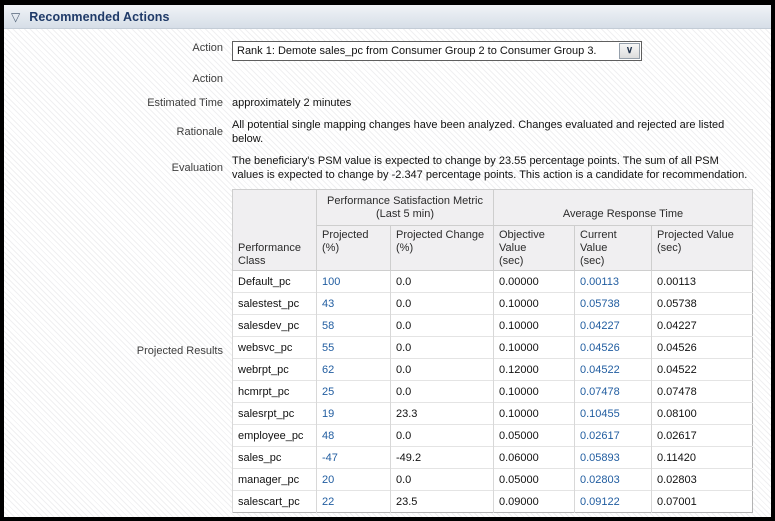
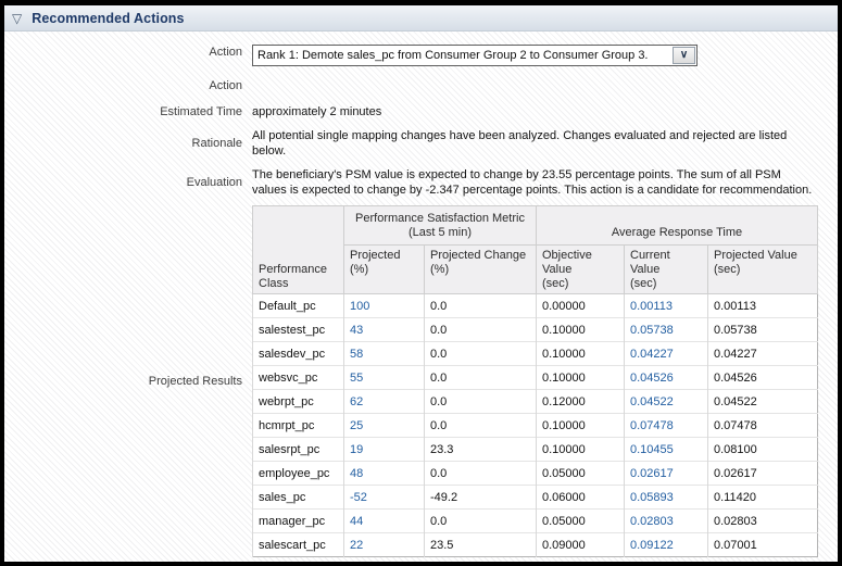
  ▽
  Recommended Actions
  Action
  Rank 1: Demote sales_pc from Consumer Group 2 to Consumer Group 3.
  ∨
  Action
  Estimated Time
  approximately 2 minutes
  Rationale
  All potential single mapping changes have been analyzed. Changes evaluated and rejected are listed below.
  Evaluation
  The beneficiary's PSM value is expected to change by 23.55 percentage points. The sum of all PSM values is expected to change by -2.347 percentage points. This action is a candidate for recommendation.
  Projected Results
  PerformanceClass	Performance Satisfaction Metric(Last 5 min)	Average Response Time
  Projected(%)	Projected Change(%)	Objective Value(sec)	Current Value(sec)	Projected Value(sec)
  Default_pc	100	0.0	0.00000	0.00113	0.00113
  salestest_pc	43	0.0	0.10000	0.05738	0.05738
  salesdev_pc	58	0.0	0.10000	0.04227	0.04227
  websvc_pc	55	0.0	0.10000	0.04526	0.04526
  webrpt_pc	62	0.0	0.12000	0.04522	0.04522
  hcmrpt_pc	25	0.0	0.10000	0.07478	0.07478
  salesrpt_pc	19	23.3	0.10000	0.10455	0.08100
  employee_pc	48	0.0	0.05000	0.02617	0.02617
- sales_pc	-47	-49.2	0.06000	0.05893	0.11420
+ sales_pc	-52	-49.2	0.06000	0.05893	0.11420
- manager_pc	20	0.0	0.05000	0.02803	0.02803
+ manager_pc	44	0.0	0.05000	0.02803	0.02803
  salescart_pc	22	23.5	0.09000	0.09122	0.07001
